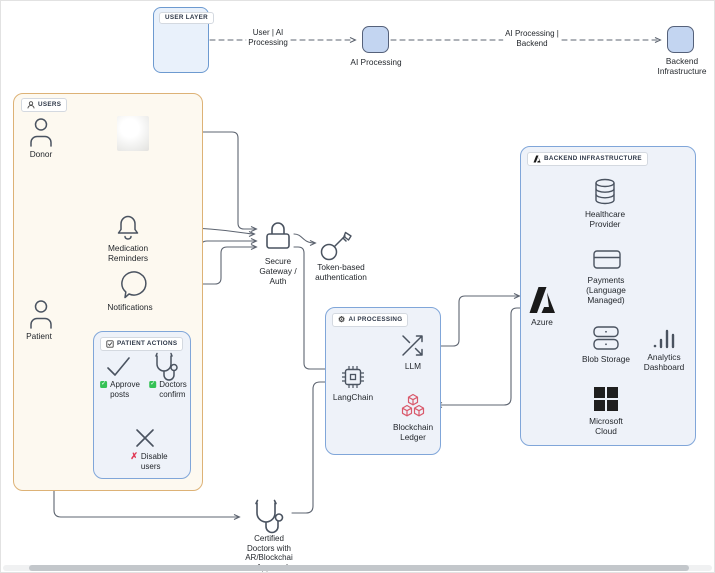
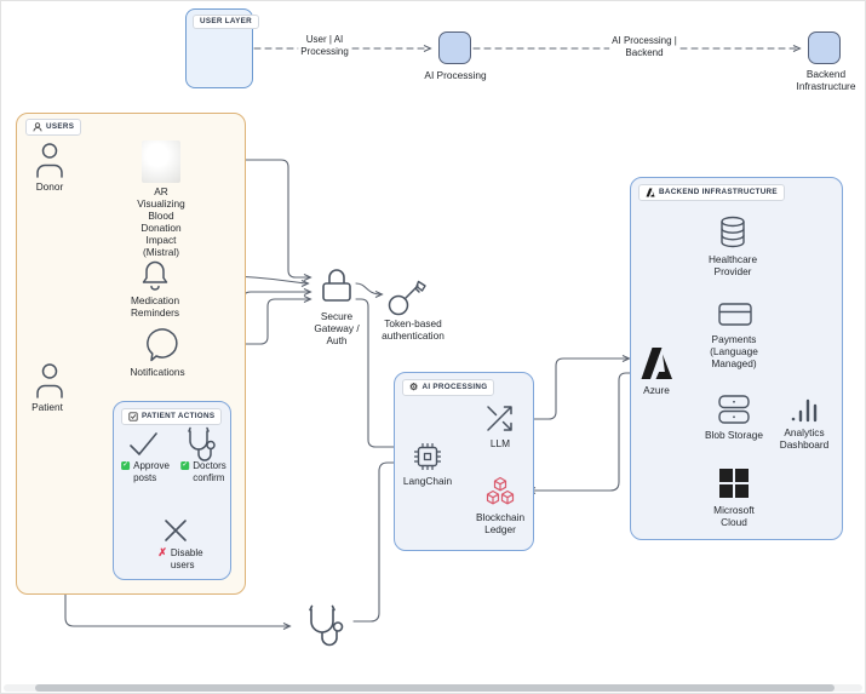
  User | AI
  Processing
  AI Processing
  AI Processing |
  Backend
  Backend
  Infrastructure
  Donor
+ AR
+ Visualizing
+ Blood
+ Donation
+ Impact
+ (Mistral)
  Medication
  Reminders
  Notifications
  Patient
  Approve
  posts
  Doctors
  confirm
  ✗
  Disable
  users
  Secure
  Gateway /
  Auth
  Token-based
  authentication
  ⚙
  LangChain
  LLM
  Blockchain
  Ledger
  Healthcare
  Provider
  Payments
  (Language
  Managed)
  Azure
  Blob Storage
  Analytics
  Dashboard
  Microsoft
  Cloud
- Certified
- Doctors with
- AR/Blockchai
